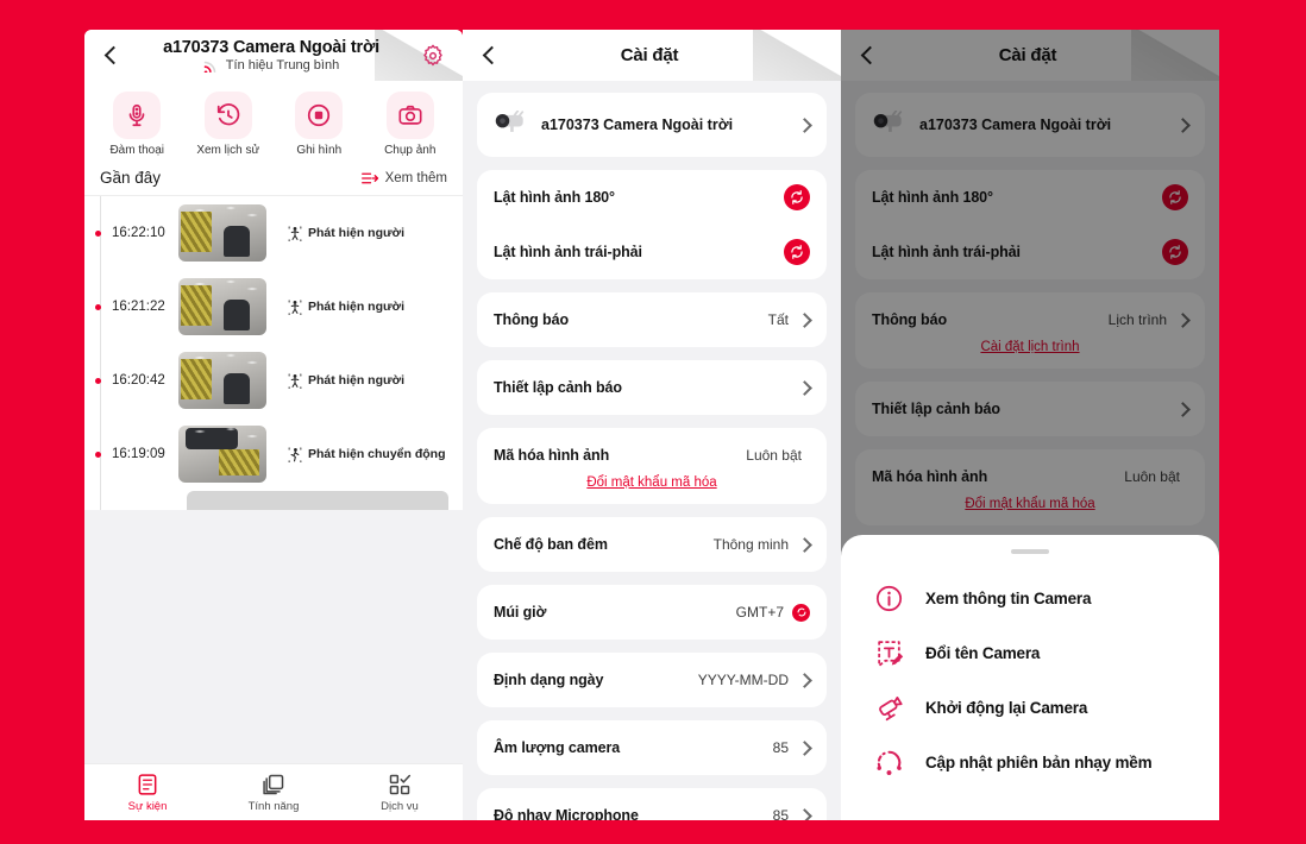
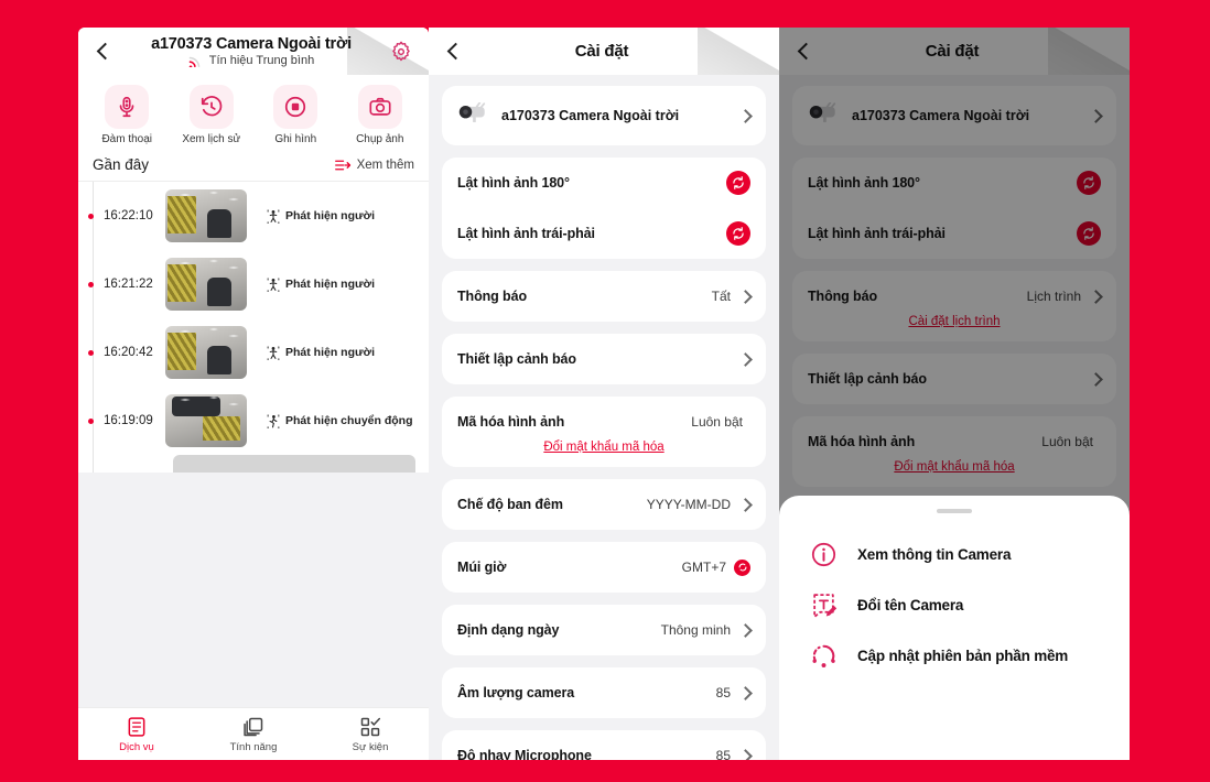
  a170373 Camera Ngoài trời
  Tín hiệu Trung bình
  Đàm thoại
  Xem lịch sử
  Ghi hình
  Chụp ảnh
  Gần đây
  Xem thêm
  16:22:10
  Phát hiện người
  16:21:22
  Phát hiện người
  16:20:42
  Phát hiện người
  16:19:09
  Phát hiện chuyển động
- Sự kiện
+ Dịch vụ
  Tính năng
- Dịch vụ
+ Sự kiện
  Cài đặt
  a170373 Camera Ngoài trời
  Lật hình ảnh 180°
  Lật hình ảnh trái-phải
  Thông báo
  Tất
  Thiết lập cảnh báo
  Mã hóa hình ảnh
  Luôn bật
  Đổi mật khẩu mã hóa
  Chế độ ban đêm
- Thông minh
+ YYYY-MM-DD
  Múi giờ
  GMT+7
  Định dạng ngày
- YYYY-MM-DD
+ Thông minh
  Âm lượng camera
  85
  Độ nhạy Microphone
  85
  Cài đặt
  a170373 Camera Ngoài trời
  Lật hình ảnh 180°
  Lật hình ảnh trái-phải
  Thông báo
  Lịch trình
  Cài đặt lịch trình
  Thiết lập cảnh báo
  Mã hóa hình ảnh
  Luôn bật
  Đổi mật khẩu mã hóa
  Xem thông tin Camera
  Đổi tên Camera
- Khởi động lại Camera
- Cập nhật phiên bản nhạy mềm
+ Cập nhật phiên bản phần mềm
